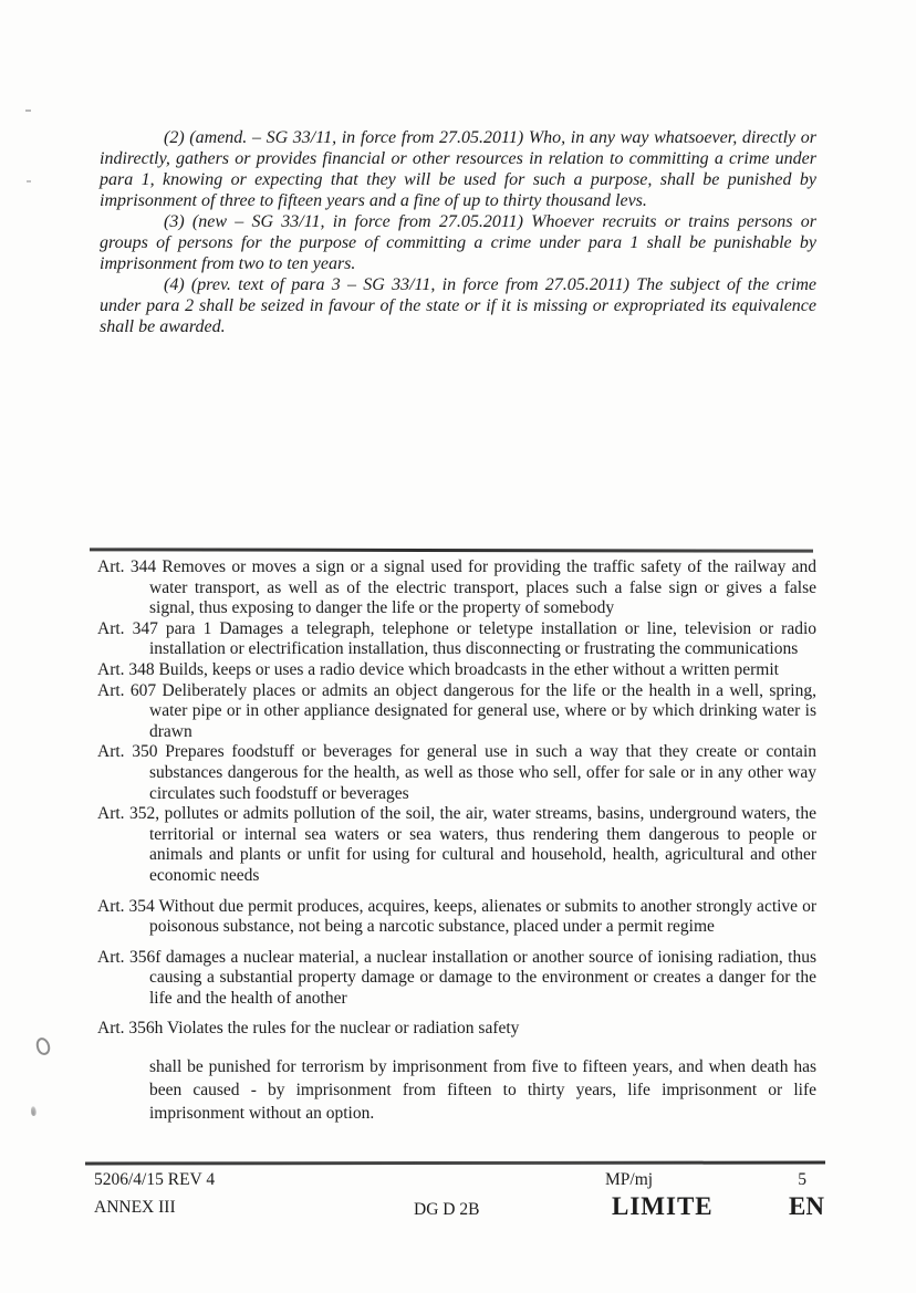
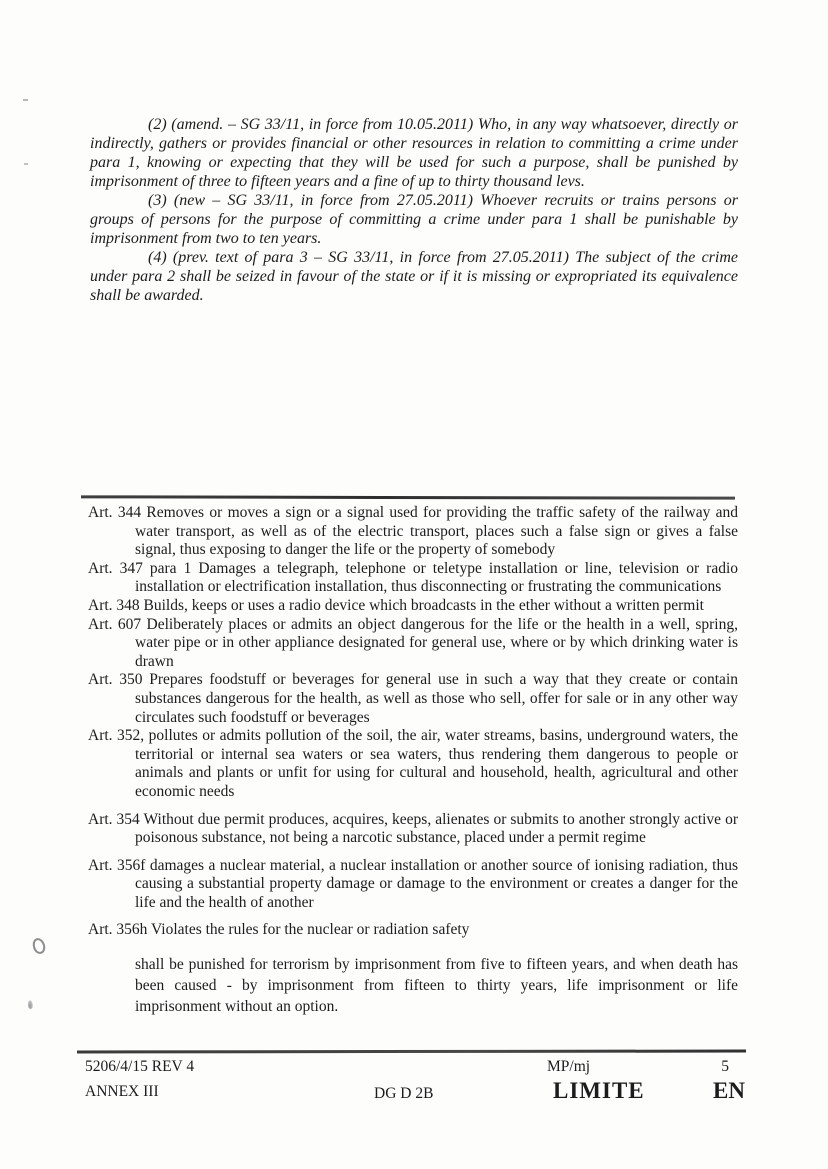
- (2) (amend. – SG 33/11, in force from 27.05.2011) Who, in any way whatsoever, directly or indirectly, gathers or provides financial or other resources in relation to committing a crime under para 1, knowing or expecting that they will be used for such a purpose, shall be punished by imprisonment of three to fifteen years and a fine of up to thirty thousand levs.
+ (2) (amend. – SG 33/11, in force from 10.05.2011) Who, in any way whatsoever, directly or indirectly, gathers or provides financial or other resources in relation to committing a crime under para 1, knowing or expecting that they will be used for such a purpose, shall be punished by imprisonment of three to fifteen years and a fine of up to thirty thousand levs.
  (3) (new – SG 33/11, in force from 27.05.2011) Whoever recruits or trains persons or groups of persons for the purpose of committing a crime under para 1 shall be punishable by imprisonment from two to ten years.
  (4) (prev. text of para 3 – SG 33/11, in force from 27.05.2011) The subject of the crime under para 2 shall be seized in favour of the state or if it is missing or expropriated its equivalence shall be awarded.
  Art. 344 Removes or moves a sign or a signal used for providing the traffic safety of the railway and water transport, as well as of the electric transport, places such a false sign or gives a false signal, thus exposing to danger the life or the property of somebody
  Art. 347 para 1 Damages a telegraph, telephone or teletype installation or line, television or radio installation or electrification installation, thus disconnecting or frustrating the communications
  Art. 348 Builds, keeps or uses a radio device which broadcasts in the ether without a written permit
  Art. 607 Deliberately places or admits an object dangerous for the life or the health in a well, spring, water pipe or in other appliance designated for general use, where or by which drinking water is drawn
  Art. 350 Prepares foodstuff or beverages for general use in such a way that they create or contain substances dangerous for the health, as well as those who sell, offer for sale or in any other way circulates such foodstuff or beverages
  Art. 352, pollutes or admits pollution of the soil, the air, water streams, basins, underground waters, the territorial or internal sea waters or sea waters, thus rendering them dangerous to people or animals and plants or unfit for using for cultural and household, health, agricultural and other economic needs
  Art. 354 Without due permit produces, acquires, keeps, alienates or submits to another strongly active or poisonous substance, not being a narcotic substance, placed under a permit regime
  Art. 356f damages a nuclear material, a nuclear installation or another source of ionising radiation, thus causing a substantial property damage or damage to the environment or creates a danger for the life and the health of another
  Art. 356h Violates the rules for the nuclear or radiation safety
  shall be punished for terrorism by imprisonment from five to fifteen years, and when death has been caused - by imprisonment from fifteen to thirty years, life imprisonment or life imprisonment without an option.
  5206/4/15 REV 4
  MP/mj
  5
  ANNEX III
  DG D 2B
  LIMITE
  EN
